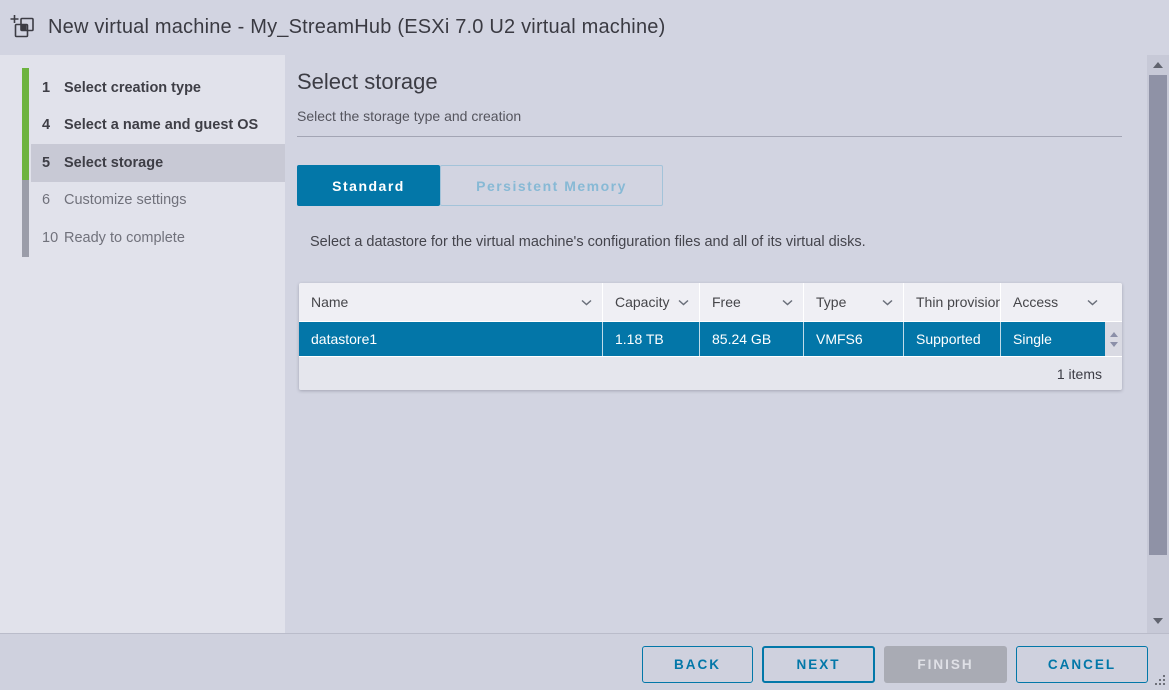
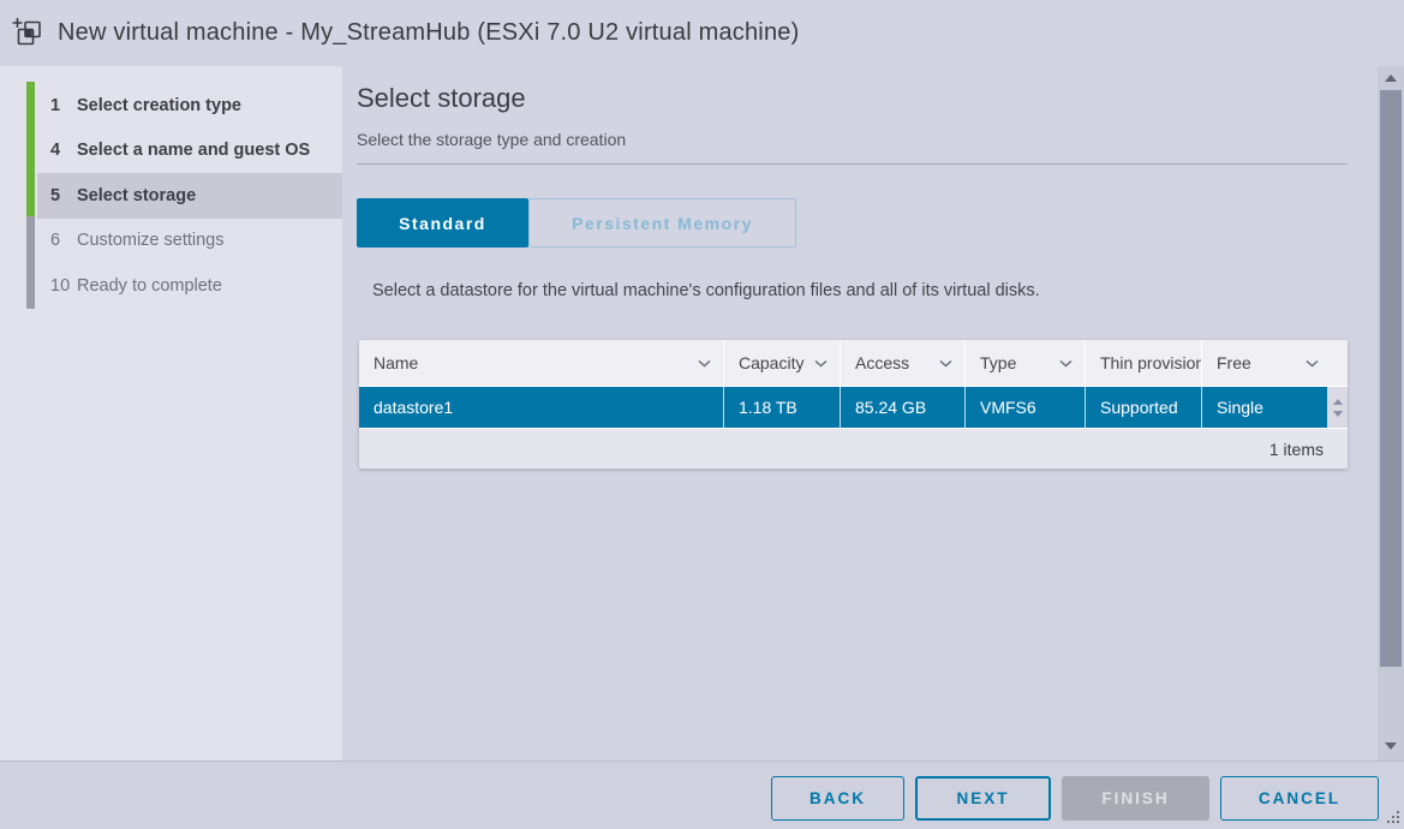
  New virtual machine - My_StreamHub (ESXi 7.0 U2 virtual machine)
  1
  Select creation type
  4
  Select a name and guest OS
  5
  Select storage
  6
  Customize settings
  10
  Ready to complete
  Select storage
  Select the storage type and creation
  Standard
  Persistent Memory
  Select a datastore for the virtual machine's configuration files and all of its virtual disks.
  Name
  Capacity
- Free
+ Access
  Type
  Thin provision
- Access
+ Free
  datastore1
  1.18 TB
  85.24 GB
  VMFS6
  Supported
  Single
  1 items
  BACK
  NEXT
  FINISH
  CANCEL
